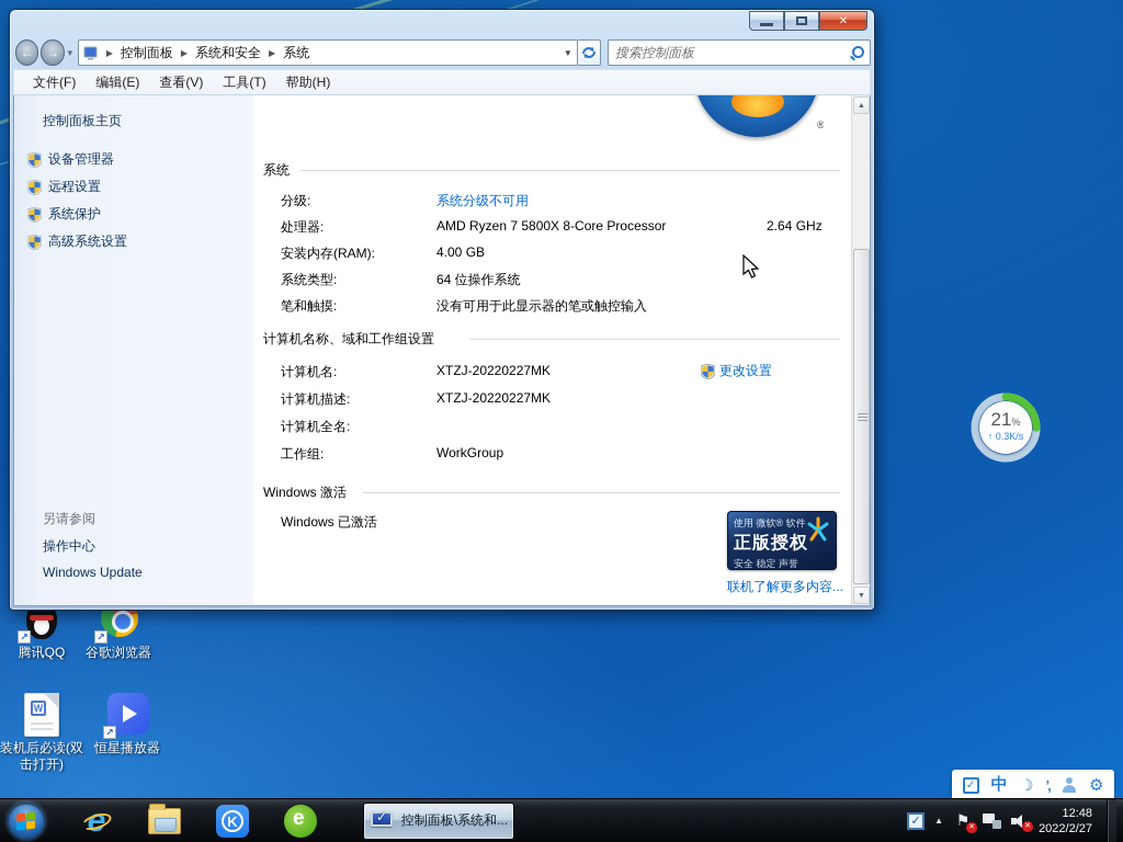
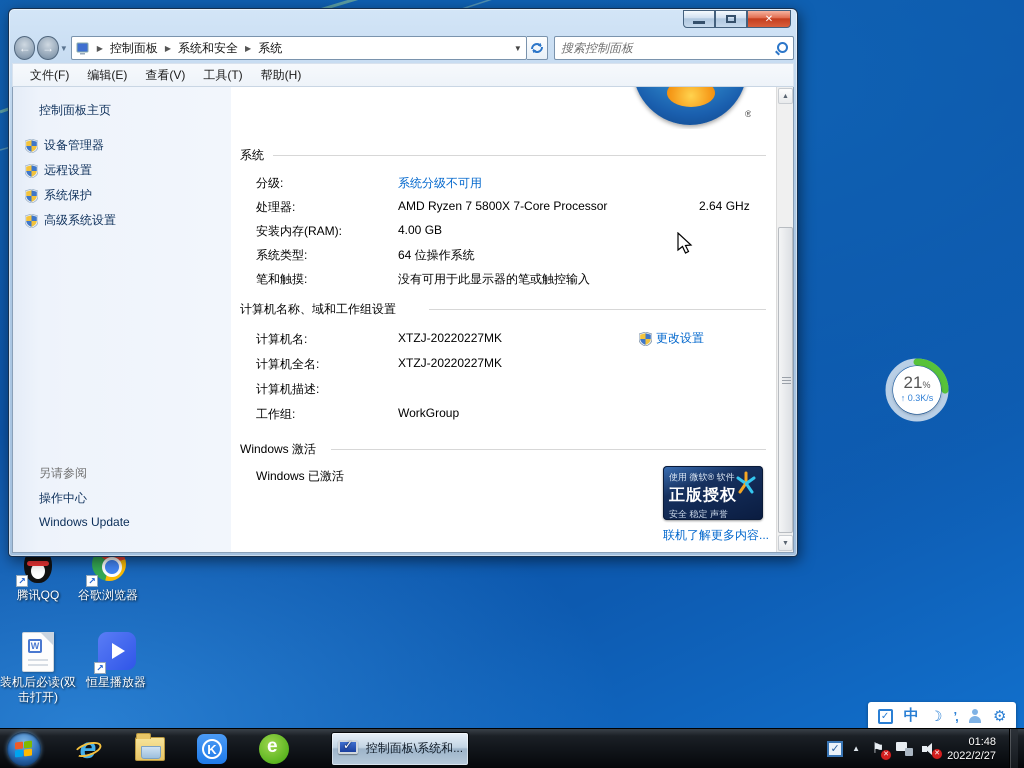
  ↗
  腾讯QQ
  ↗
  谷歌浏览器
  W
  装机后必读(双击打开)
  ↗
  恒星播放器
  ✕
  ←
  →
  ▼
  ▶
  控制面板
  ▶
  系统和安全
  ▶
  系统
  ▼
  搜索控制面板
  文件(F)
  编辑(E)
  查看(V)
  工具(T)
  帮助(H)
  控制面板主页
  设备管理器
  远程设置
  系统保护
  高级系统设置
  另请参阅
  操作中心
  Windows Update
  ®
  系统
  分级:
  系统分级不可用
  处理器:
- AMD Ryzen 7 5800X 8-Core Processor
+ AMD Ryzen 7 5800X 7-Core Processor
  2.64 GHz
  安装内存(RAM):
  4.00 GB
  系统类型:
  64 位操作系统
  笔和触摸:
  没有可用于此显示器的笔或触控输入
  计算机名称、域和工作组设置
  计算机名:
  XTZJ-20220227MK
  更改设置
- 计算机描述:
+ 计算机全名:
  XTZJ-20220227MK
- 计算机全名:
+ 计算机描述:
  工作组:
  WorkGroup
  Windows 激活
  Windows 已激活
  使用 微软® 软件
  正版授权
  安全 稳定 声誉
  联机了解更多内容...
  21%
  ↑ 0.3K/s
  ✓
  中
  ☽
  ’,
  ⚙
  e
  K
  ✓
  控制面板\系统和...
  ✓
  ▲
  ⚑
- 12:48
+ 01:48
  2022/2/27
